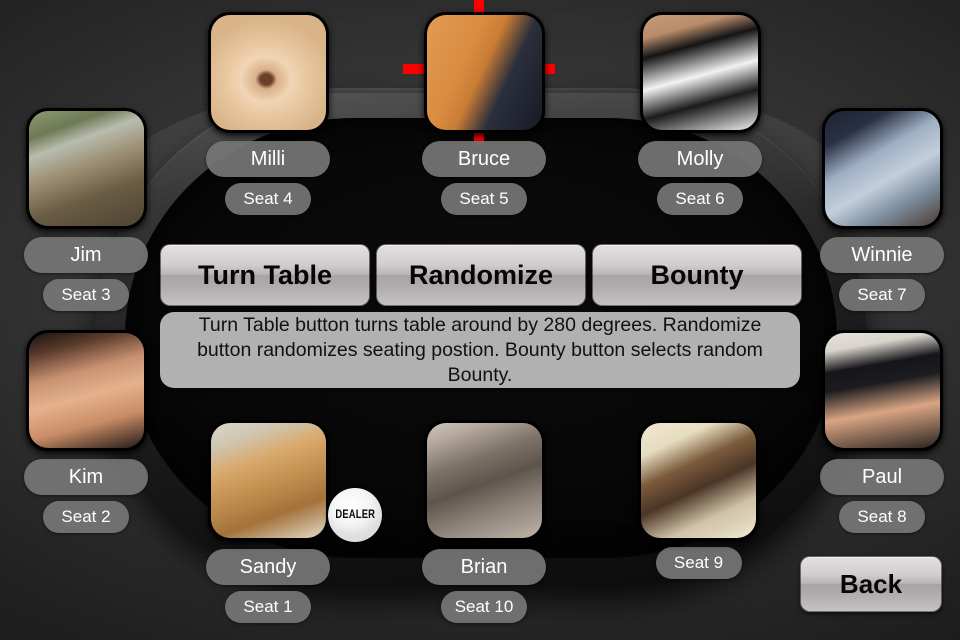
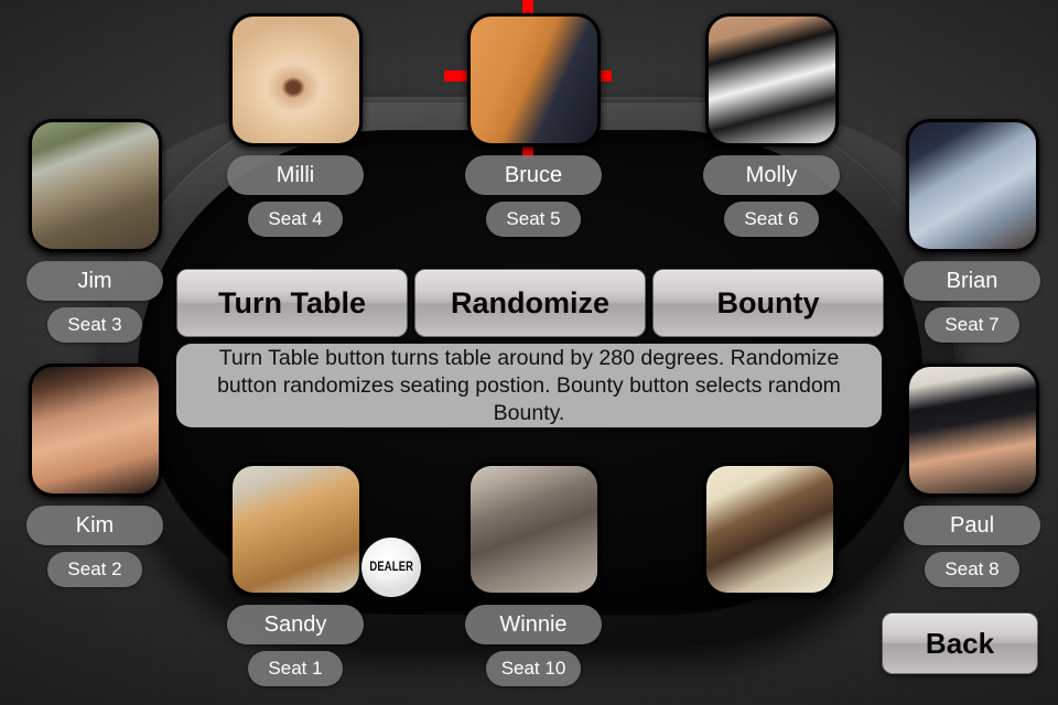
  Jim
  Seat 3
  Milli
  Seat 4
  Bruce
  Seat 5
  Molly
  Seat 6
- Winnie
+ Brian
  Seat 7
  Paul
  Seat 8
- Seat 9
- Brian
+ Winnie
  Seat 10
  Sandy
  Seat 1
  Kim
  Seat 2
  DEALER
  Turn Table
  Randomize
  Bounty
  Turn Table button turns table around by 280 degrees. Randomize button randomizes seating postion. Bounty button selects random Bounty.
  Back
